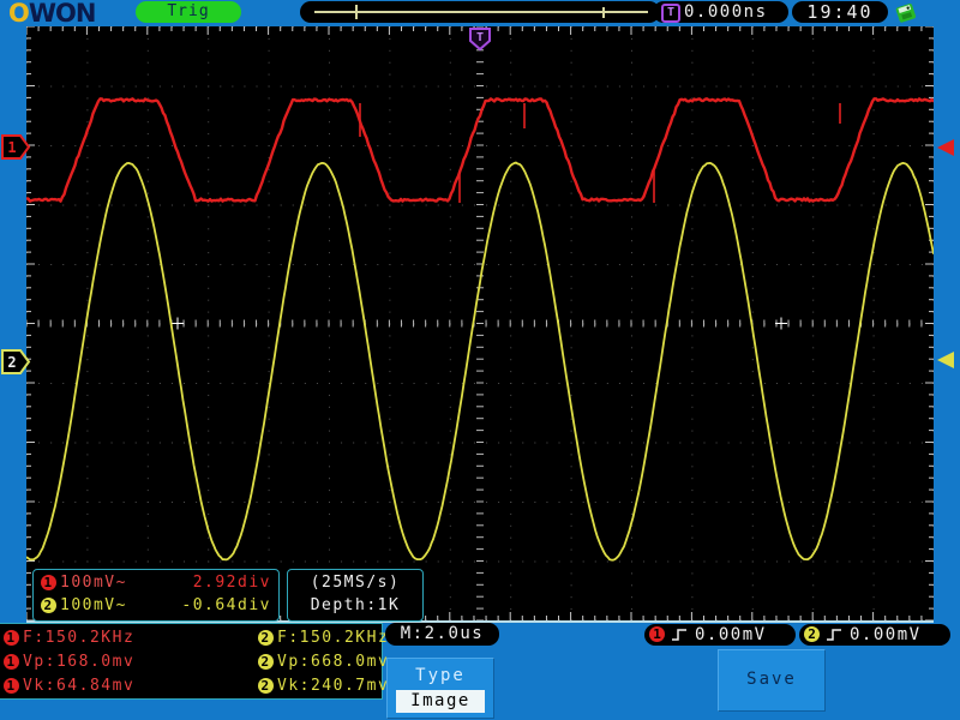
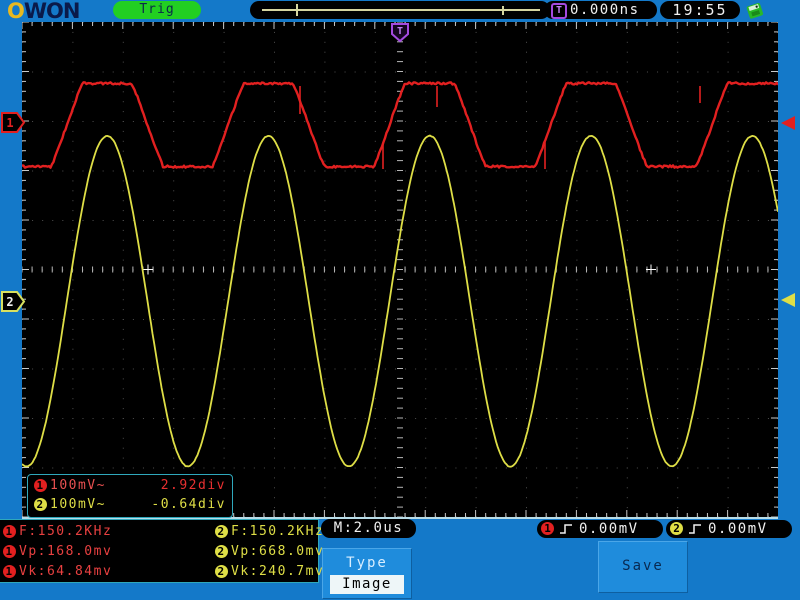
  OWON
  Trig
  T
  0.000ns
- 19:40
+ 19:55
  T
  1
  100mV~
  2.92div
  2
  100mV~
  -0.64div
- (25MS/s)
- Depth:1K
  1
  2
  1
  F:150.2KHz
  1
  Vp:168.0mv
  1
  Vk:64.84mv
  2
  F:150.2KHz
  2
  Vp:668.0mv
  2
  Vk:240.7mv
  M:2.0us
  1
  0.00mV
  2
  0.00mV
  Type
  Image
  Save
